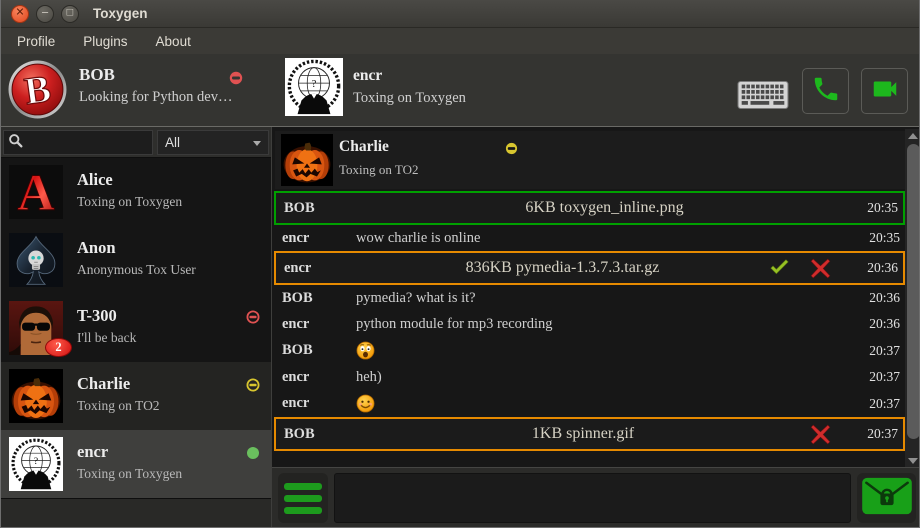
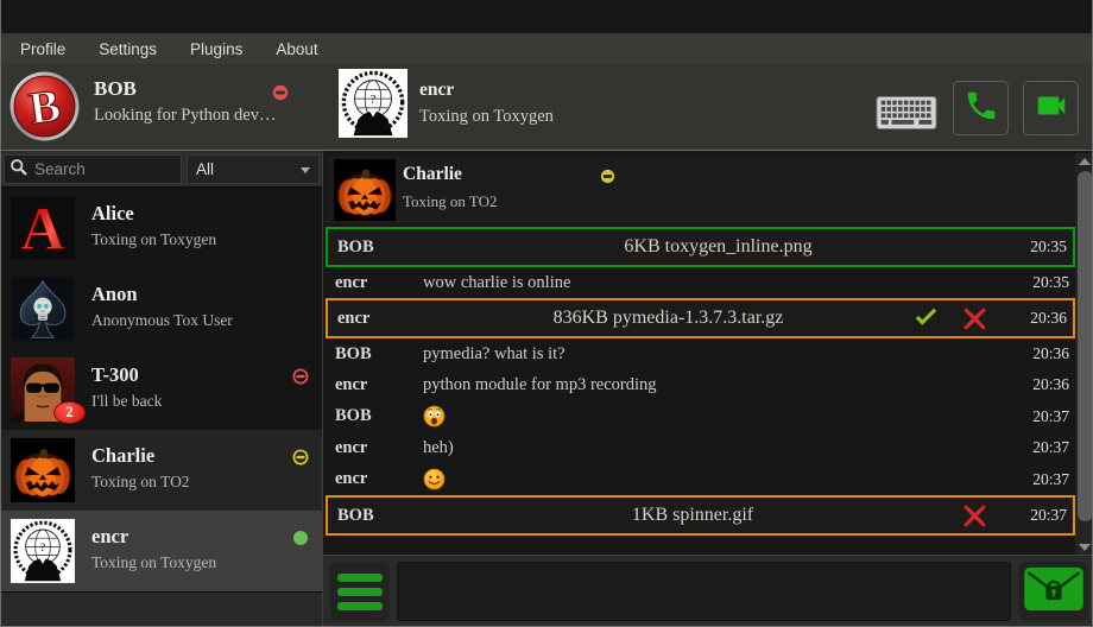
- ✕
- –
- □
- Toxygen
  Profile
+ Settings
  Plugins
  About
  BOB
  Looking for Python dev…
  ?
  encr
  Toxing on Toxygen
+ Search
  All
  A
  Alice
  Toxing on Toxygen
  Anon
  Anonymous Tox User
  T-300
  I'll be back
  2
  Charlie
  Toxing on TO2
  ?
  encr
  Toxing on Toxygen
  Charlie
  Toxing on TO2
  BOB
  6KB toxygen_inline.png
  20:35
  encr
  wow charlie is online
  20:35
  encr
  836KB pymedia-1.3.7.3.tar.gz
  20:36
  BOB
  pymedia? what is it?
  20:36
  encr
  python module for mp3 recording
  20:36
  BOB
  20:37
  encr
  heh)
  20:37
  encr
  20:37
  BOB
  1KB spinner.gif
  20:37
